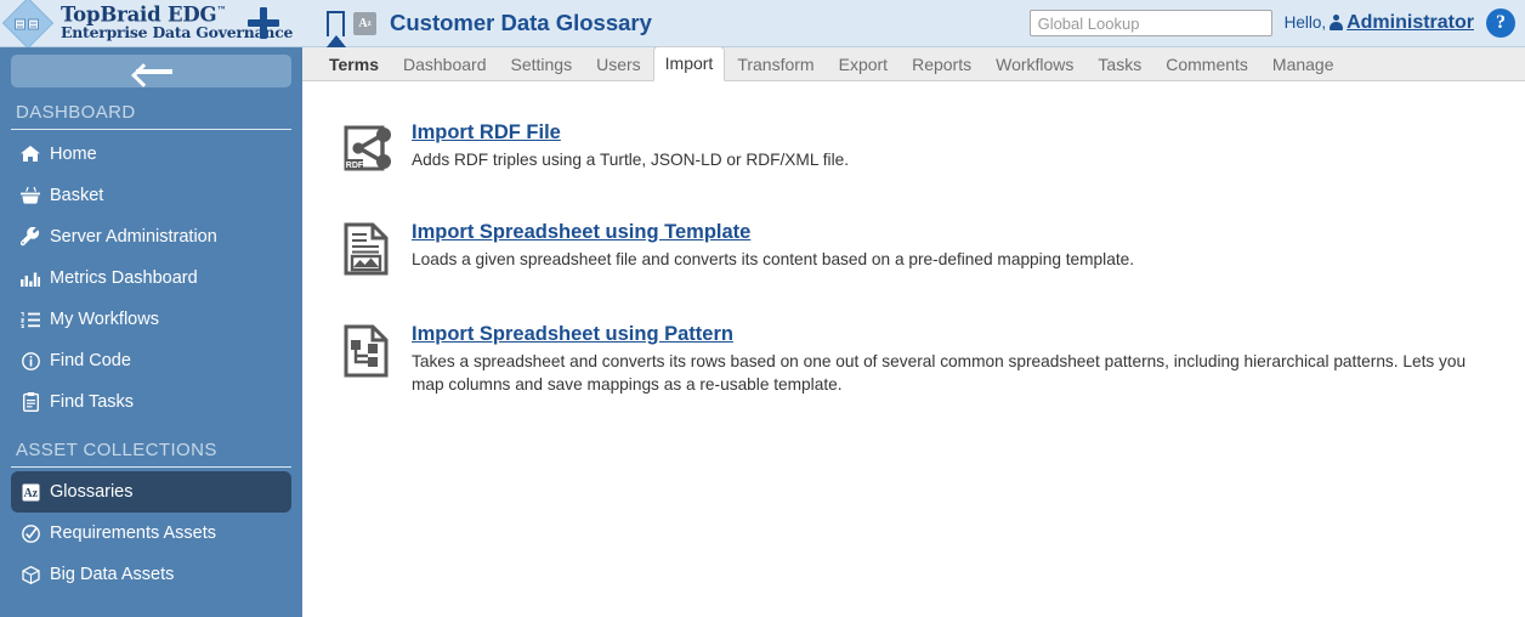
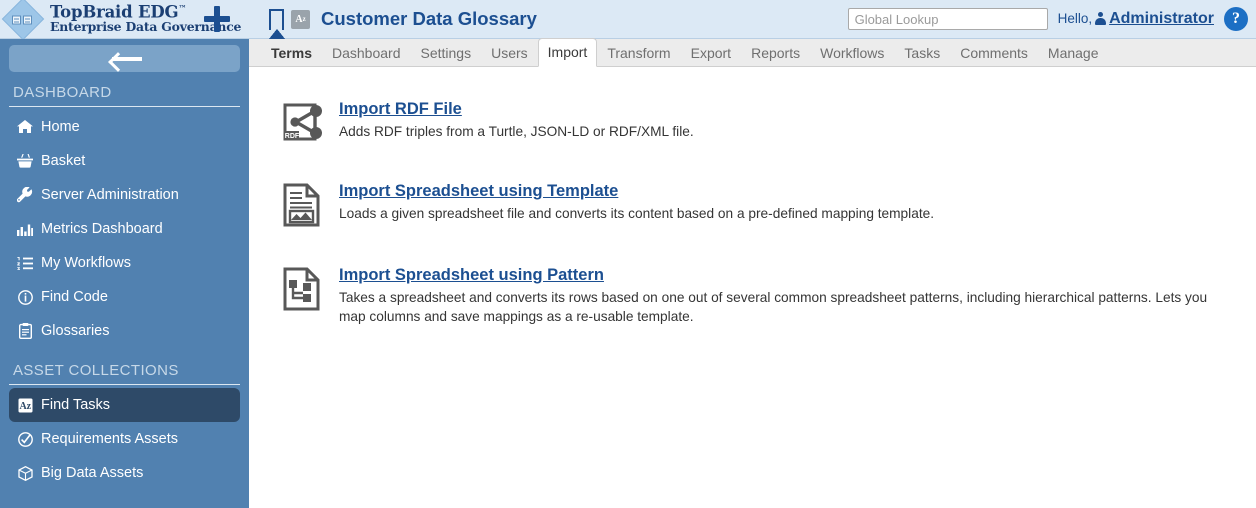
  TopBraid EDG™
  Enterprise Data Govere
  A
  z
  Customer Data Glossary
  Global Lookup
  Hello,
  Administrator
  ?
  DASHBOARD
  Home
  Basket
  Server Administration
  Metrics Dashboard
  My Workflows
  Find Code
- Find Tasks
+ Glossaries
  ASSET COLLECTIONS
  Az
- Glossaries
+ Find Tasks
  Requirements Assets
  Big Data Assets
  Terms
  Dashboard
  Settings
  Users
  Import
  Transform
  Export
  Reports
  Workflows
  Tasks
  Comments
  Manage
  Import RDF File
- Adds RDF triples using a Turtle, JSON-LD or RDF/XML file.
+ Adds RDF triples from a Turtle, JSON-LD or RDF/XML file.
  Import Spreadsheet using Template
  Loads a given spreadsheet file and converts its content based on a pre-defined mapping template.
  Import Spreadsheet using Pattern
  Takes a spreadsheet and converts its rows based on one out of several common spreadsheet patterns, including hierarchical patterns. Lets you map columns and save mappings as a re-usable template.
